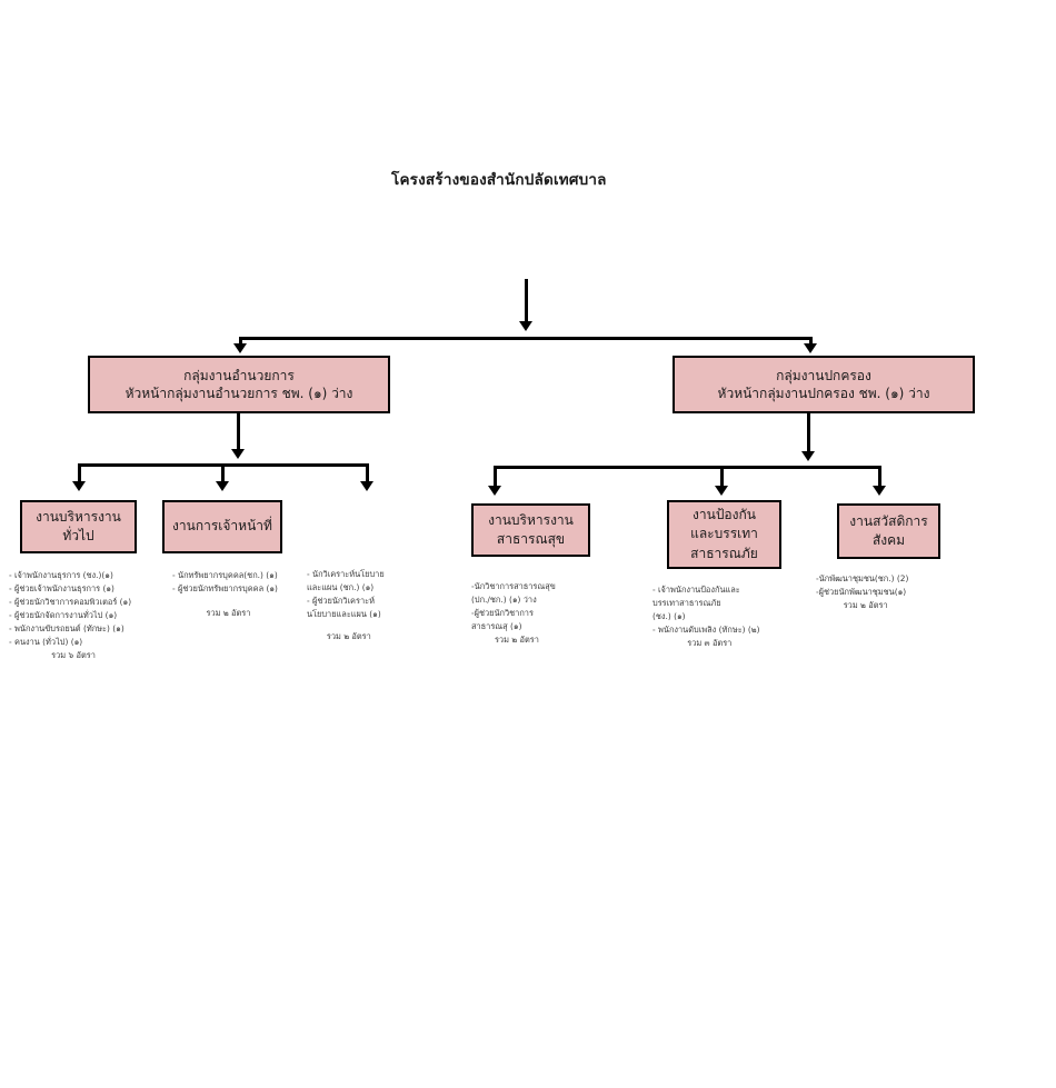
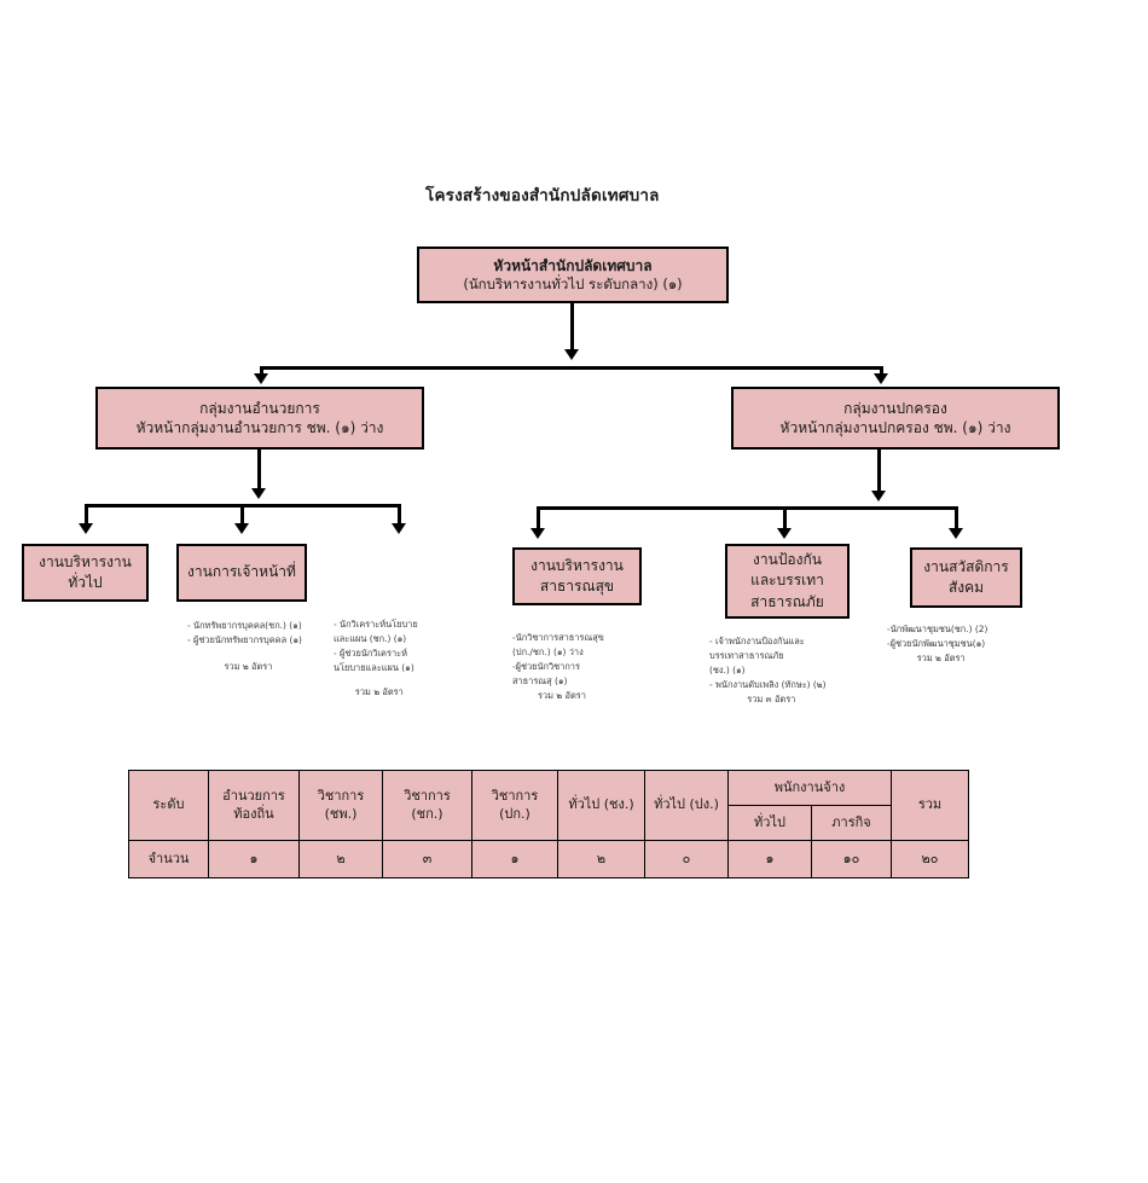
  โครงสร้างของสำนักปลัดเทศบาล
+ หัวหน้าสำนักปลัดเทศบาล
+ (นักบริหารงานทั่วไป ระดับกลาง) (๑)
  กลุ่มงานอำนวยการ
  หัวหน้ากลุ่มงานอำนวยการ ชพ. (๑) ว่าง
  กลุ่มงานปกครอง
  หัวหน้ากลุ่มงานปกครอง ชพ. (๑) ว่าง
  งานบริหารงาน
  ทั่วไป
  งานการเจ้าหน้าที่
  งานบริหารงาน
  สาธารณสุข
  งานป้องกัน
  และบรรเทา
  สาธารณภัย
  งานสวัสดิการ
  สังคม
- - เจ้าพนักงานธุรการ (ชง.)(๑)
- - ผู้ช่วยเจ้าพนักงานธุรการ (๑)
- - ผู้ช่วยนักวิชาการคอมพิวเตอร์ (๑)
- - ผู้ช่วยนักจัดการงานทั่วไป (๑)
- - พนักงานขับรถยนต์ (ทักษะ) (๑)
- - คนงาน (ทั่วไป) (๑)
- รวม ๖ อัตรา
  - นักทรัพยากรบุคคล(ชก.) (๑)
  - ผู้ช่วยนักทรัพยากรบุคคล (๑)
  รวม ๒ อัตรา
  - นักวิเคราะห์นโยบาย
  และแผน (ชก.) (๑)
  - ผู้ช่วยนักวิเคราะห์
  นโยบายและแผน (๑)
  รวม ๒ อัตรา
  -นักวิชาการสาธารณสุข
  (ปก./ชก.) (๑) ว่าง
  -ผู้ช่วยนักวิชาการ
  สาธารณสุ (๑)
  รวม ๒ อัตรา
  - เจ้าพนักงานป้องกันและ
  บรรเทาสาธารณภัย
  (ชง.) (๑)
  - พนักงานดับเพลิง (ทักษะ) (๒)
  รวม ๓ อัตรา
  -นักพัฒนาชุมชน(ชก.) (2)
  -ผู้ช่วยนักพัฒนาชุมชน(๑)
  รวม ๒ อัตรา
+ ระดับ	อำนวยการ ท้องถิ่น	วิชาการ (ชพ.)	วิชาการ (ชก.)	วิชาการ (ปก.)	ทั่วไป (ชง.)	ทั่วไป (ปง.)	พนักงานจ้าง	รวม
+ ทั่วไป	ภารกิจ
+ จำนวน	๑	๒	๓	๑	๒	๐	๑	๑๐	๒๐
